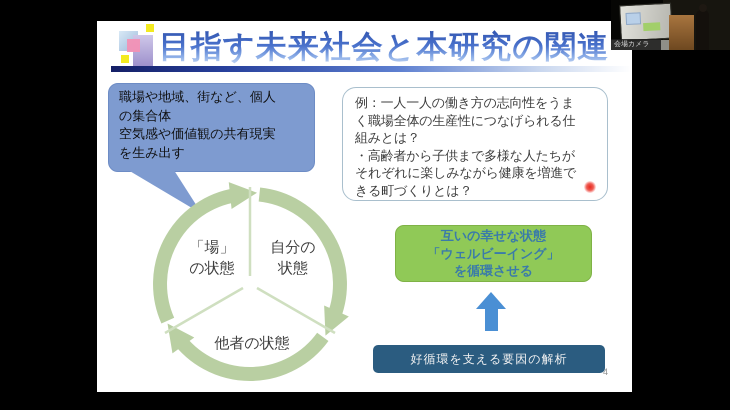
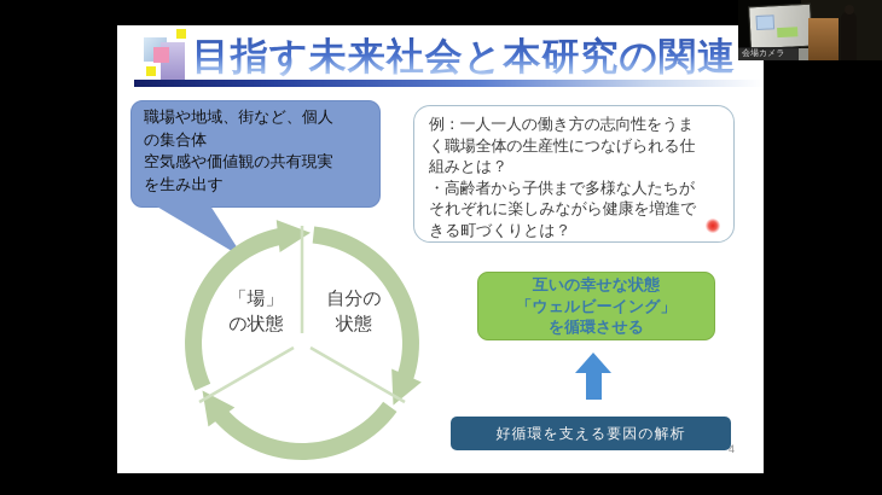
  目指す未来社会と本研究の関連
  職場や地域、街など、個人
  の集合体
  空気感や価値観の共有現実
  を生み出す
  例：一人一人の働き方の志向性をうま
  く職場全体の生産性につなげられる仕
  組みとは？
  ・高齢者から子供まで多様な人たちが
  それぞれに楽しみながら健康を増進で
  きる町づくりとは？
  「場」
  の状態
  自分の
  状態
- 他者の状態
  互いの幸せな状態
  「ウェルビーイング」
  を循環させる
  好循環を支える要因の解析
  4
